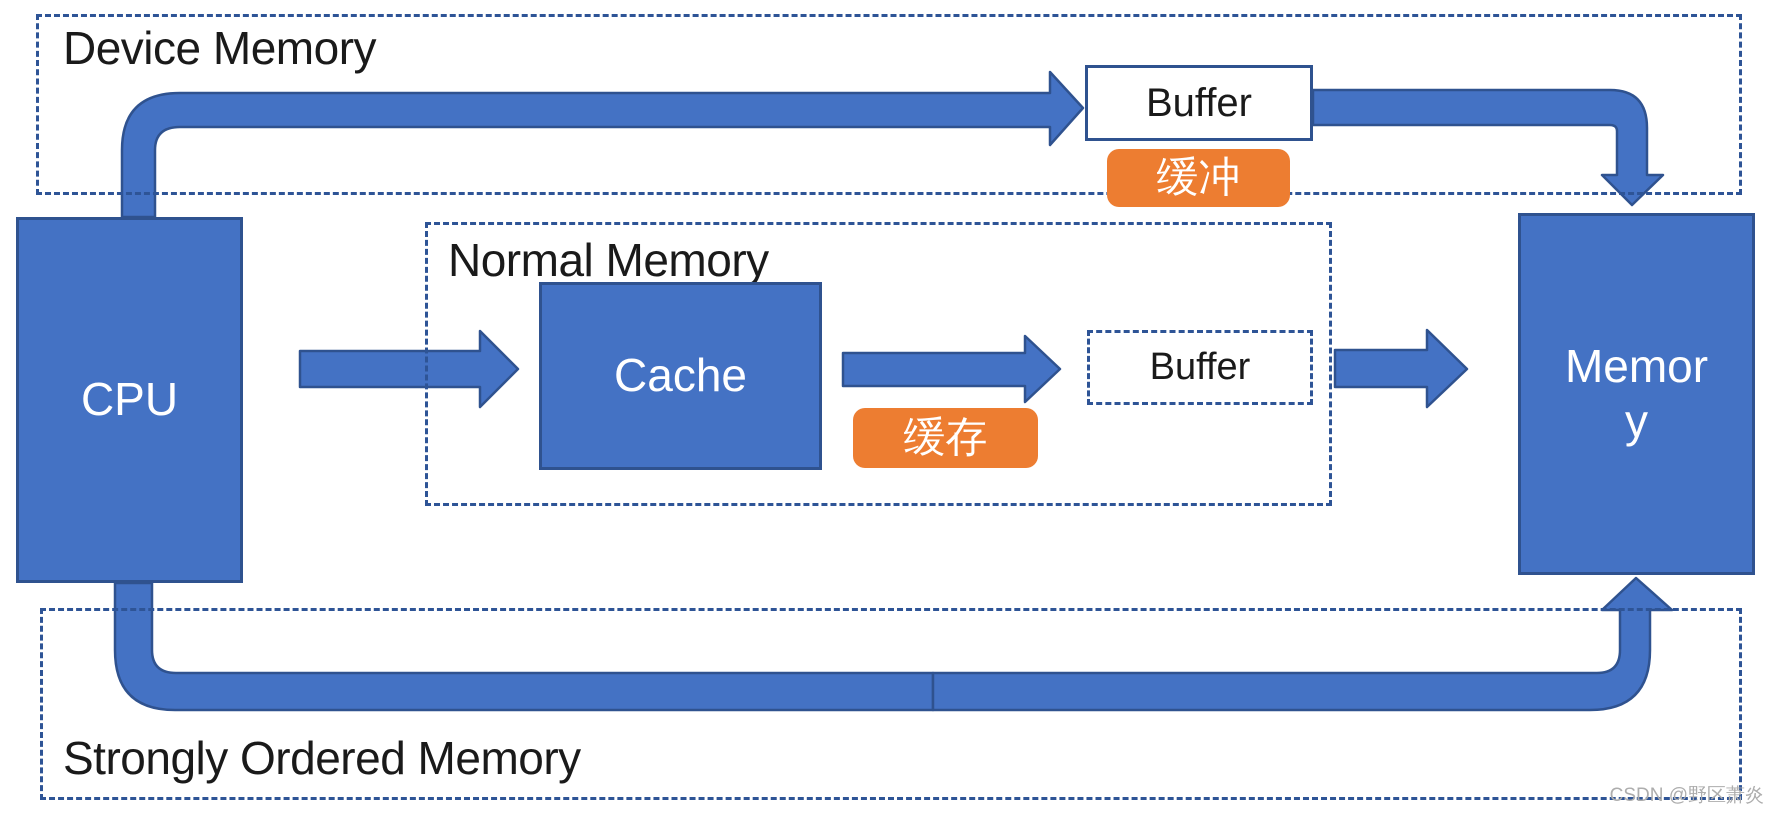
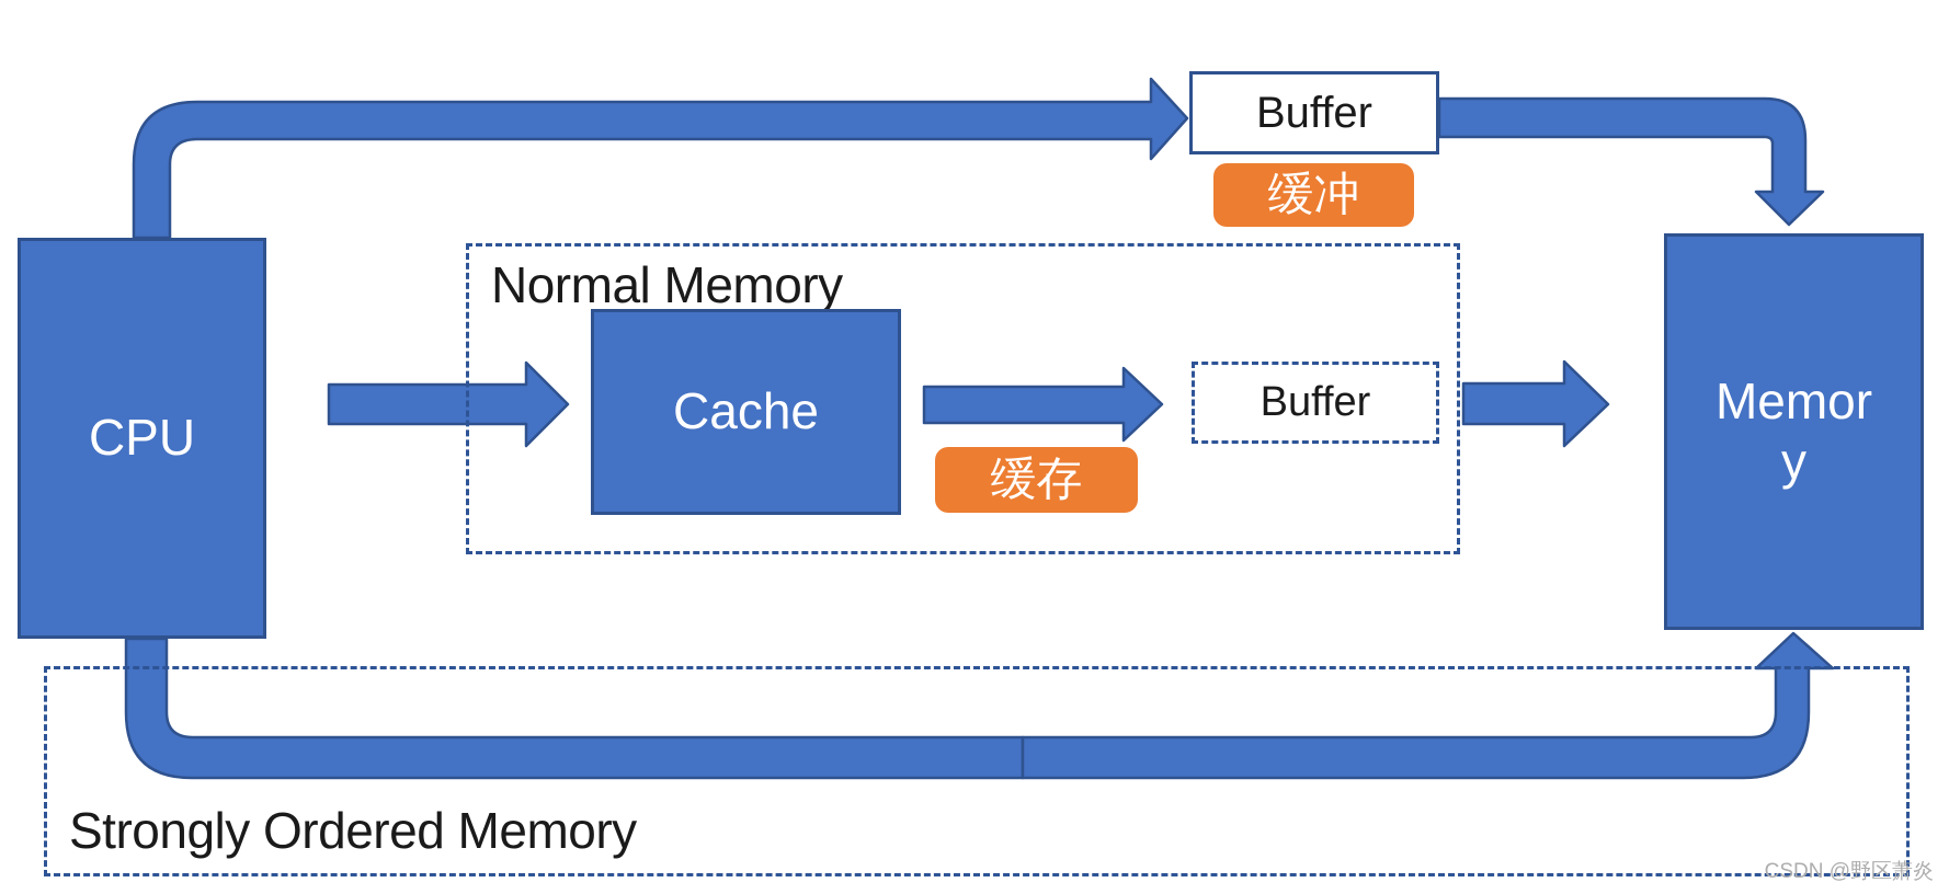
- Device Memory
  Normal Memory
  Strongly Ordered Memory
  CPU
  Cache
  Memor
  y
  Buffer
  Buffer
  缓冲
  缓存
  CSDN @野区萧炎
